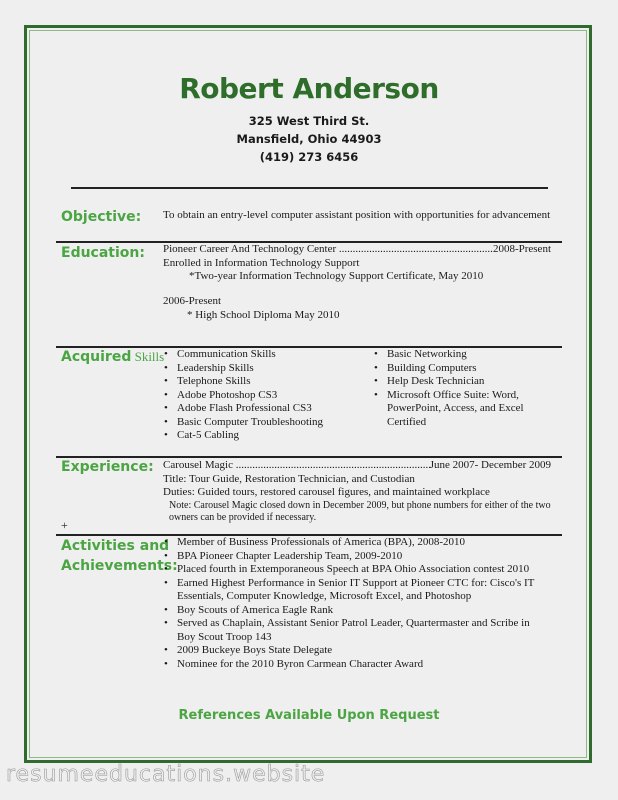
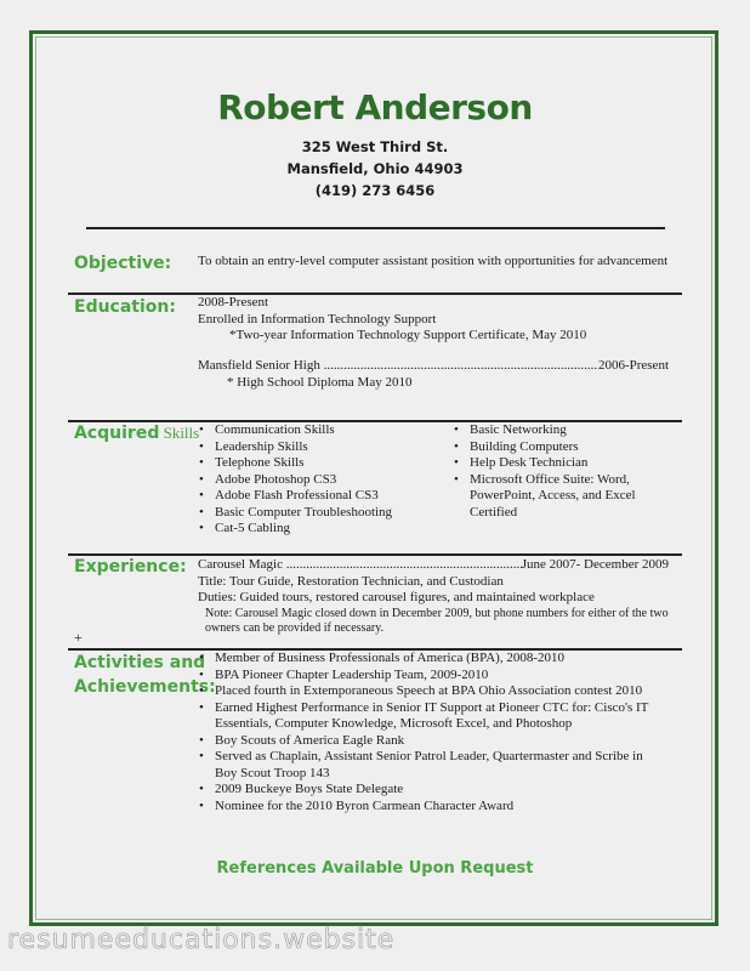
  Robert Anderson
  325 West Third St.
  Mansfield, Ohio 44903
  (419) 273 6456
  Objective:
  To obtain an entry-level computer assistant position with opportunities for advancement
  Education:
- Pioneer Career And Technology Center
  2008-Present
  Enrolled in Information Technology Support
  *Two-year Information Technology Support Certificate, May 2010
+ Mansfield Senior High
  2006-Present
  * High School Diploma May 2010
  Acquired Skills
  •
  Communication Skills
  •
  Leadership Skills
  •
  Telephone Skills
  •
  Adobe Photoshop CS3
  •
  Adobe Flash Professional CS3
  •
  Basic Computer Troubleshooting
  •
  Cat-5 Cabling
  •
  Basic Networking
  •
  Building Computers
  •
  Help Desk Technician
  •
  Microsoft Office Suite: Word,
  PowerPoint, Access, and Excel
  Certified
  Experience:
  Carousel Magic
  June 2007- December 2009
  Title: Tour Guide, Restoration Technician, and Custodian
  Duties: Guided tours, restored carousel figures, and maintained workplace
  Note: Carousel Magic closed down in December 2009, but phone numbers for either of the two
  owners can be provided if necessary.
  +
  Activities and
  Achievements:
  •
  Member of Business Professionals of America (BPA), 2008-2010
  •
  BPA Pioneer Chapter Leadership Team, 2009-2010
  •
  Placed fourth in Extemporaneous Speech at BPA Ohio Association contest 2010
  •
  Earned Highest Performance in Senior IT Support at Pioneer CTC for: Cisco's IT
  Essentials, Computer Knowledge, Microsoft Excel, and Photoshop
  •
  Boy Scouts of America Eagle Rank
  •
  Served as Chaplain, Assistant Senior Patrol Leader, Quartermaster and Scribe in
  Boy Scout Troop 143
  •
  2009 Buckeye Boys State Delegate
  •
  Nominee for the 2010 Byron Carmean Character Award
  References Available Upon Request
  resumeeducations.website
